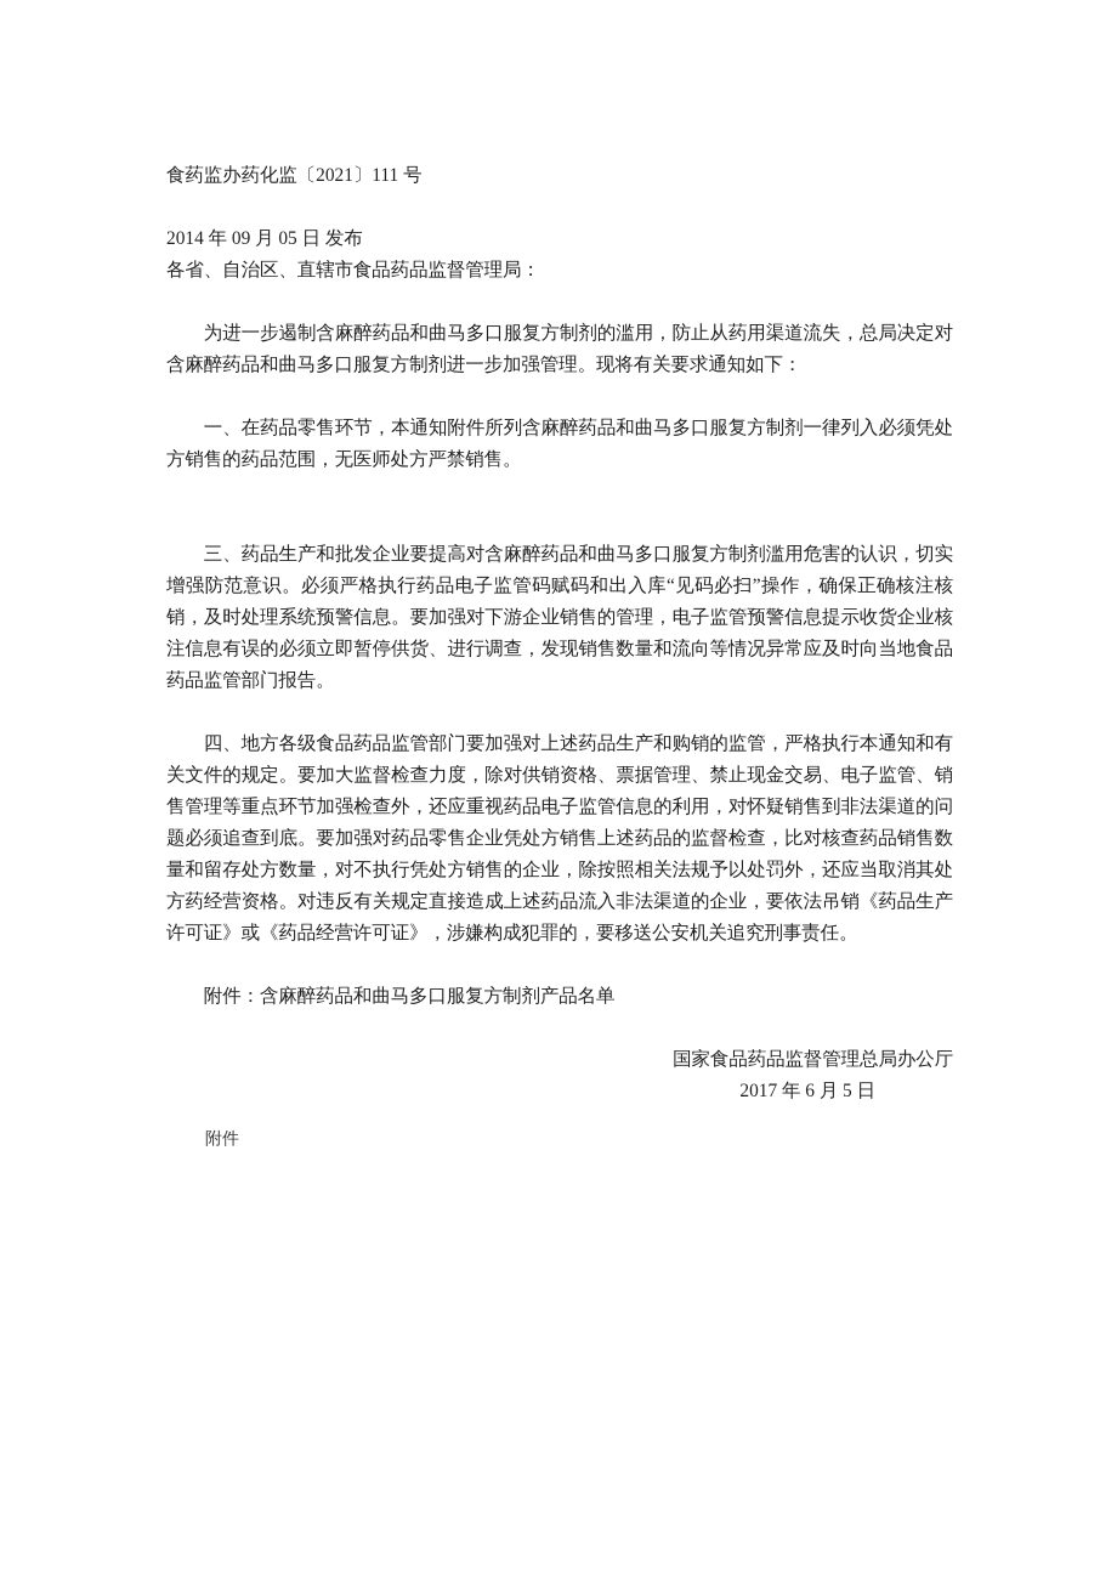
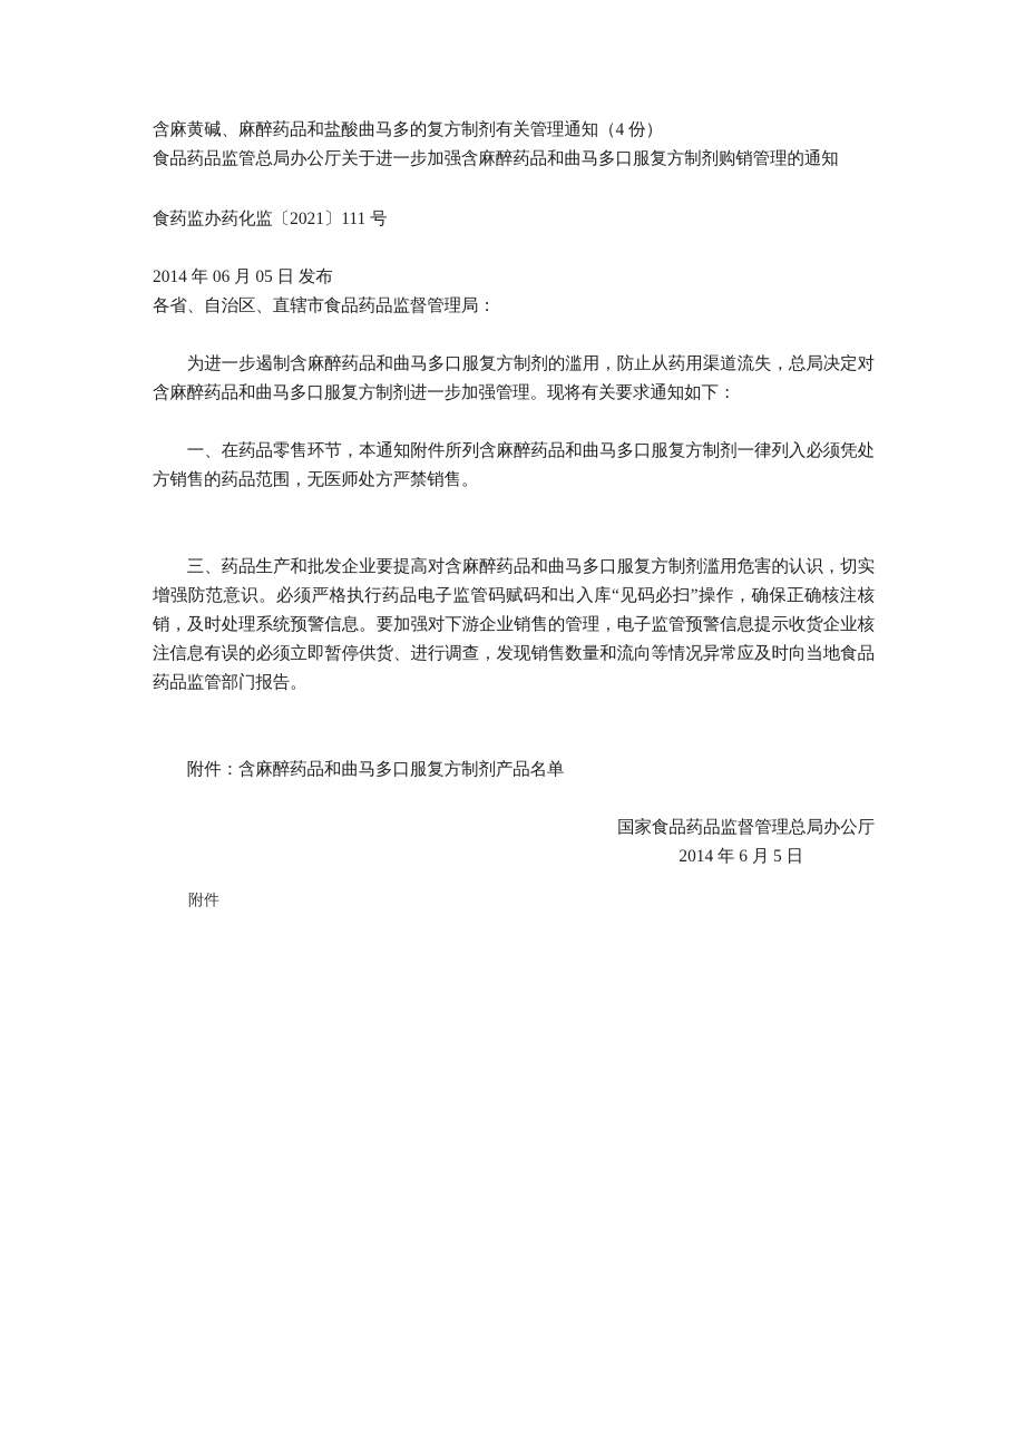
+ 含麻黄碱、麻醉药品和盐酸曲马多的复方制剂有关管理通知（4 份）
+ 食品药品监管总局办公厅关于进一步加强含麻醉药品和曲马多口服复方制剂购销管理的通知
  食药监办药化监〔2021〕111 号
- 2014 年 09 月 05 日 发布
+ 2014 年 06 月 05 日 发布
  各省、自治区、直辖市食品药品监督管理局：
  为进一步遏制含麻醉药品和曲马多口服复方制剂的滥用，防止从药用渠道流失，总局决定对含麻醉药品和曲马多口服复方制剂进一步加强管理。现将有关要求通知如下：
  一、在药品零售环节，本通知附件所列含麻醉药品和曲马多口服复方制剂一律列入必须凭处方销售的药品范围，无医师处方严禁销售。
  三、药品生产和批发企业要提高对含麻醉药品和曲马多口服复方制剂滥用危害的认识，切实增强防范意识。必须严格执行药品电子监管码赋码和出入库“见码必扫”操作，确保正确核注核销，及时处理系统预警信息。要加强对下游企业销售的管理，电子监管预警信息提示收货企业核注信息有误的必须立即暂停供货、进行调查，发现销售数量和流向等情况异常应及时向当地食品药品监管部门报告。
- 四、地方各级食品药品监管部门要加强对上述药品生产和购销的监管，严格执行本通知和有关文件的规定。要加大监督检查力度，除对供销资格、票据管理、禁止现金交易、电子监管、销售管理等重点环节加强检查外，还应重视药品电子监管信息的利用，对怀疑销售到非法渠道的问题必须追查到底。要加强对药品零售企业凭处方销售上述药品的监督检查，比对核查药品销售数量和留存处方数量，对不执行凭处方销售的企业，除按照相关法规予以处罚外，还应当取消其处方药经营资格。对违反有关规定直接造成上述药品流入非法渠道的企业，要依法吊销《药品生产许可证》或《药品经营许可证》，涉嫌构成犯罪的，要移送公安机关追究刑事责任。
  附件：含麻醉药品和曲马多口服复方制剂产品名单
  国家食品药品监督管理总局办公厅
- 2017 年 6 月 5 日
+ 2014 年 6 月 5 日
  附件
